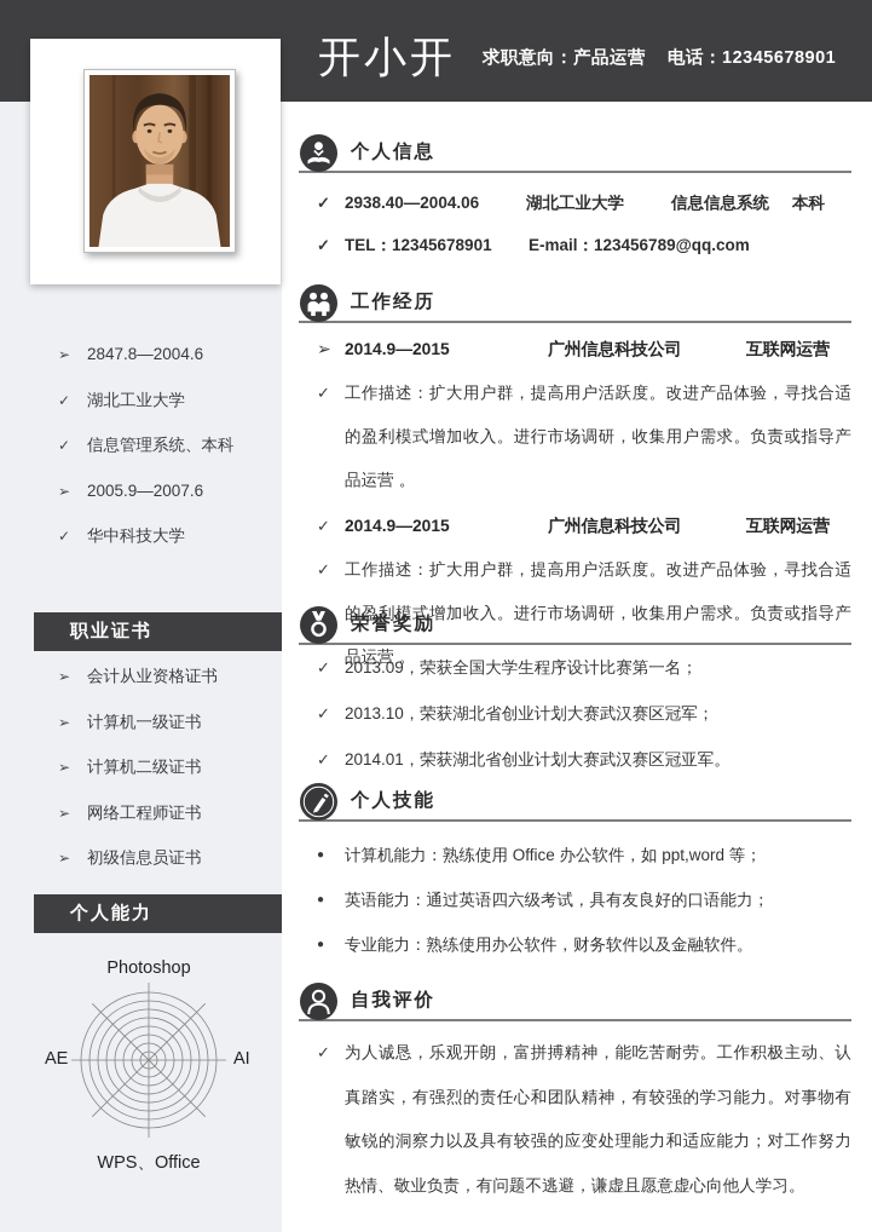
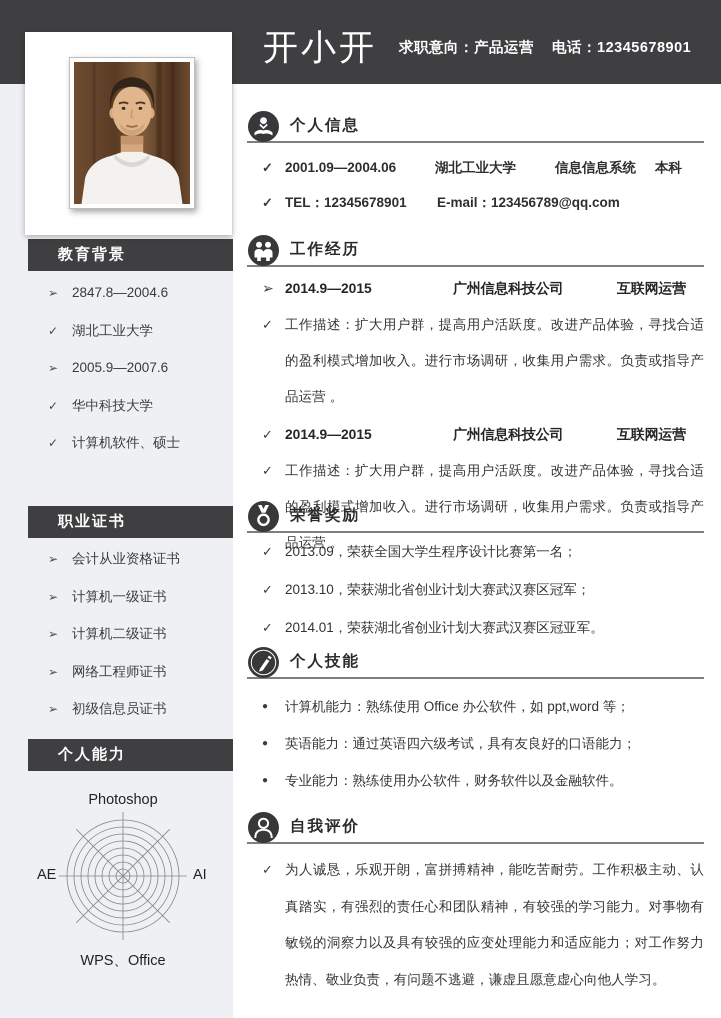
  开小开
  求职意向：产品运营
  电话：12345678901
+ 教育背景
  ➢ 2847.8—2004.6
  ✓ 湖北工业大学
- ✓ 信息管理系统、本科
  ➢ 2005.9—2007.6
  ✓ 华中科技大学
+ ✓ 计算机软件、硕士
  职业证书
  ➢ 会计从业资格证书
  ➢ 计算机一级证书
  ➢ 计算机二级证书
  ➢ 网络工程师证书
  ➢ 初级信息员证书
  个人能力
  Photoshop
  AE
  AI
  WPS、Office
  个人信息
  ✓
- 2938.40—2004.06
+ 2001.09—2004.06
  湖北工业大学
  信息信息系统
  本科
  ✓
  TEL：12345678901
  E-mail：123456789@qq.com
  工作经历
  ➢
  2014.9—2015
  广州信息科技公司
  互联网运营
  ✓
  工作描述：扩大用户群，提高用户活跃度。改进产品体验，寻找合适的盈利模式增加收入。进行市场调研，收集用户需求。负责或指导产品运营 。
  ✓
  2014.9—2015
  广州信息科技公司
  互联网运营
  ✓
  工作描述：扩大用户群，提高用户活跃度。改进产品体验，寻找合适的盈利模式增加收入。进行市场调研，收集用户需求。负责或指导产品运营 。
  荣誉奖励
  ✓
  2013.09，荣获全国大学生程序设计比赛第一名；
  ✓
  2013.10，荣获湖北省创业计划大赛武汉赛区冠军；
  ✓
  2014.01，荣获湖北省创业计划大赛武汉赛区冠亚军。
  个人技能
  ●
  计算机能力：熟练使用 Office 办公软件，如 ppt,word 等；
  ●
  英语能力：通过英语四六级考试，具有友良好的口语能力；
  ●
  专业能力：熟练使用办公软件，财务软件以及金融软件。
  自我评价
  ✓
  为人诚恳，乐观开朗，富拼搏精神，能吃苦耐劳。工作积极主动、认真踏实，有强烈的责任心和团队精神，有较强的学习能力。对事物有敏锐的洞察力以及具有较强的应变处理能力和适应能力；对工作努力热情、敬业负责，有问题不逃避，谦虚且愿意虚心向他人学习。
